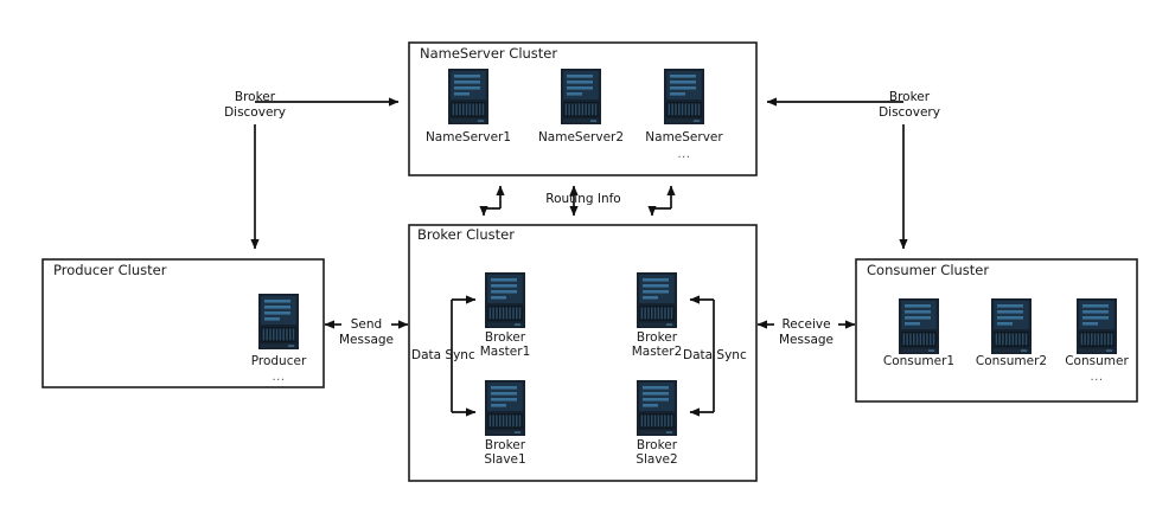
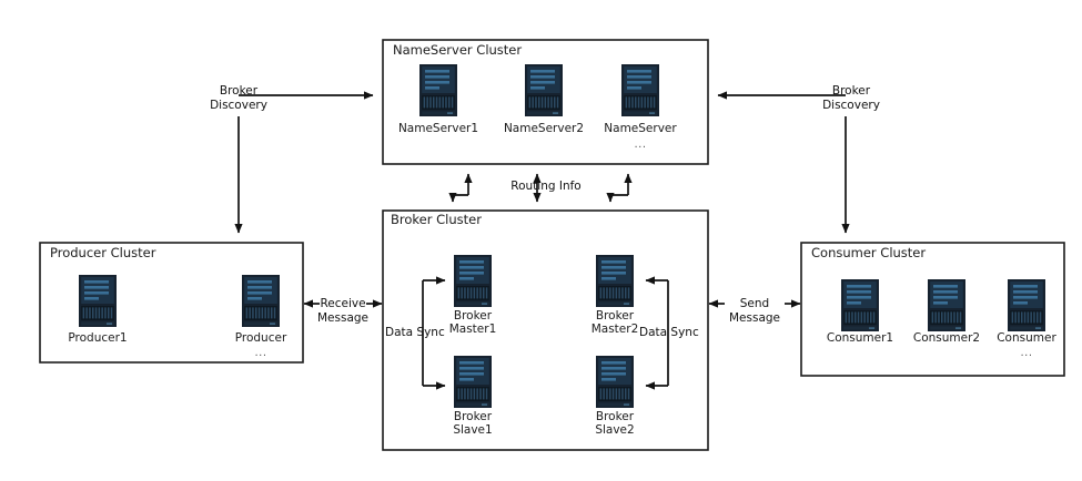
  NameServer Cluster
  NameServer1
  NameServer2
  NameServer
  ...
  Producer Cluster
+ Producer1
  Producer
  ...
  Broker Cluster
  Broker
  Master1
  Broker
  Master2
  Broker
  Slave1
  Broker
  Slave2
  Consumer Cluster
  Consumer1
  Consumer2
  Consumer
  ...
  Broker
  Discovery
  Broker
  Discovery
  Routing Info
- Send
+ Receive
  Message
- Receive
+ Send
  Message
  Data Sync
  Data Sync
